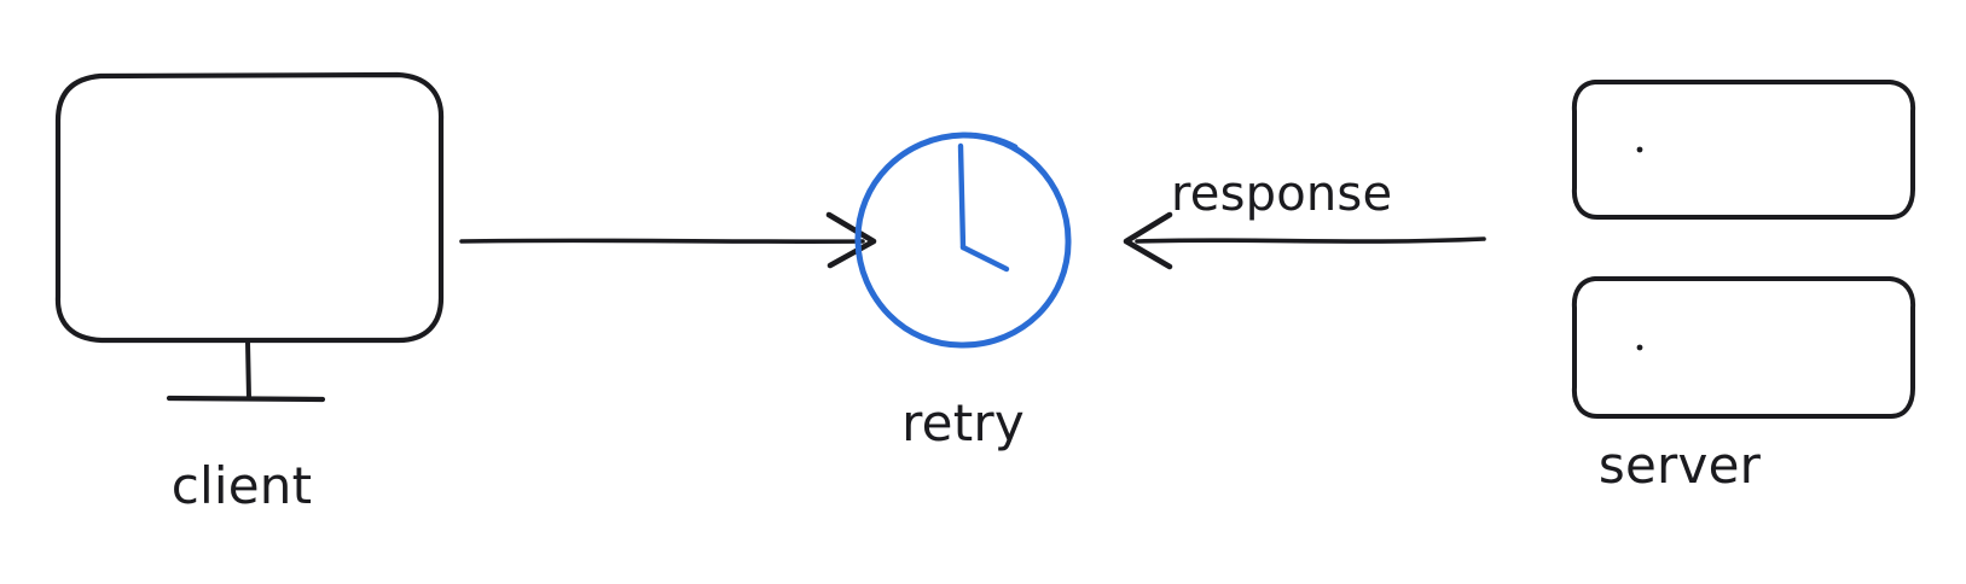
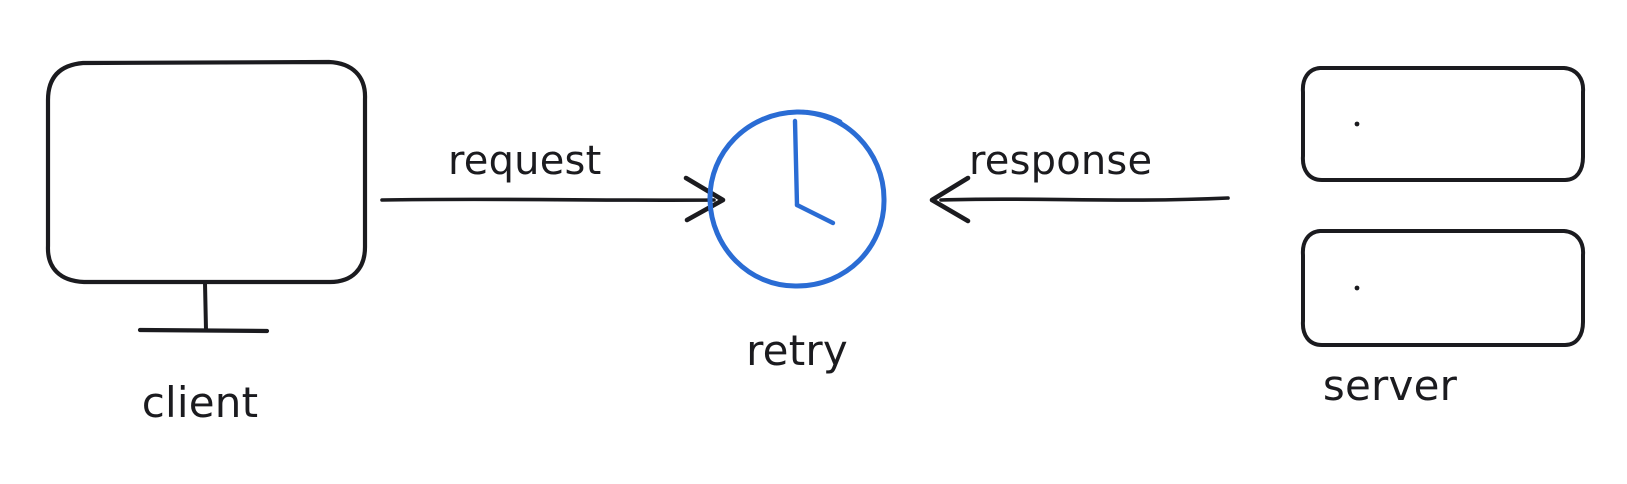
  client
  retry
  server
+ request
  response
